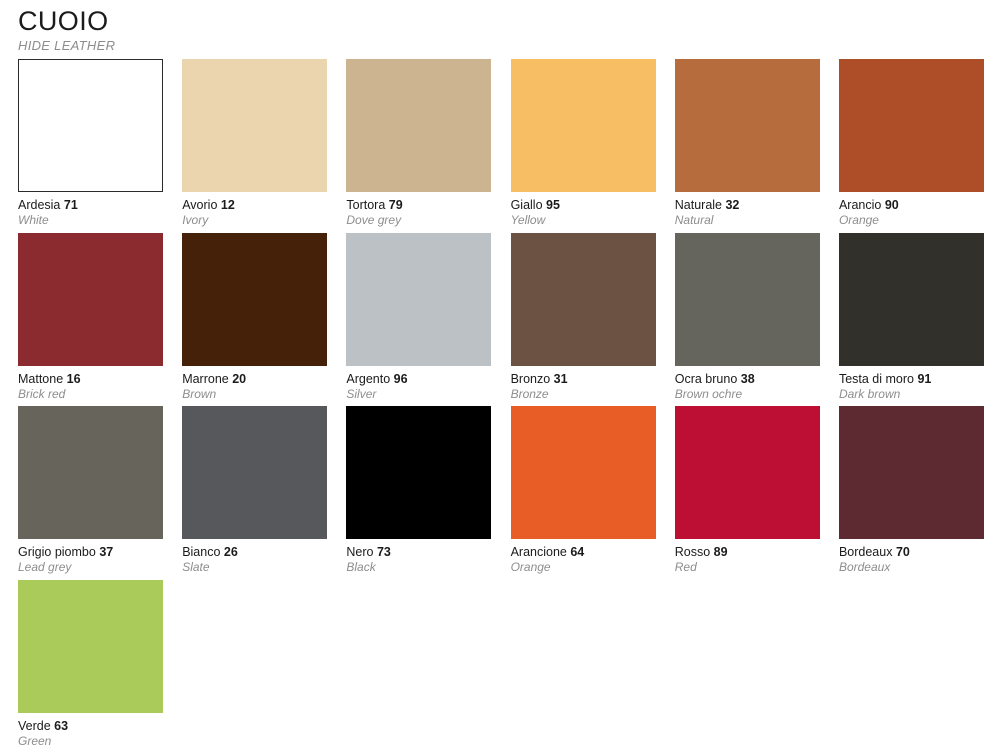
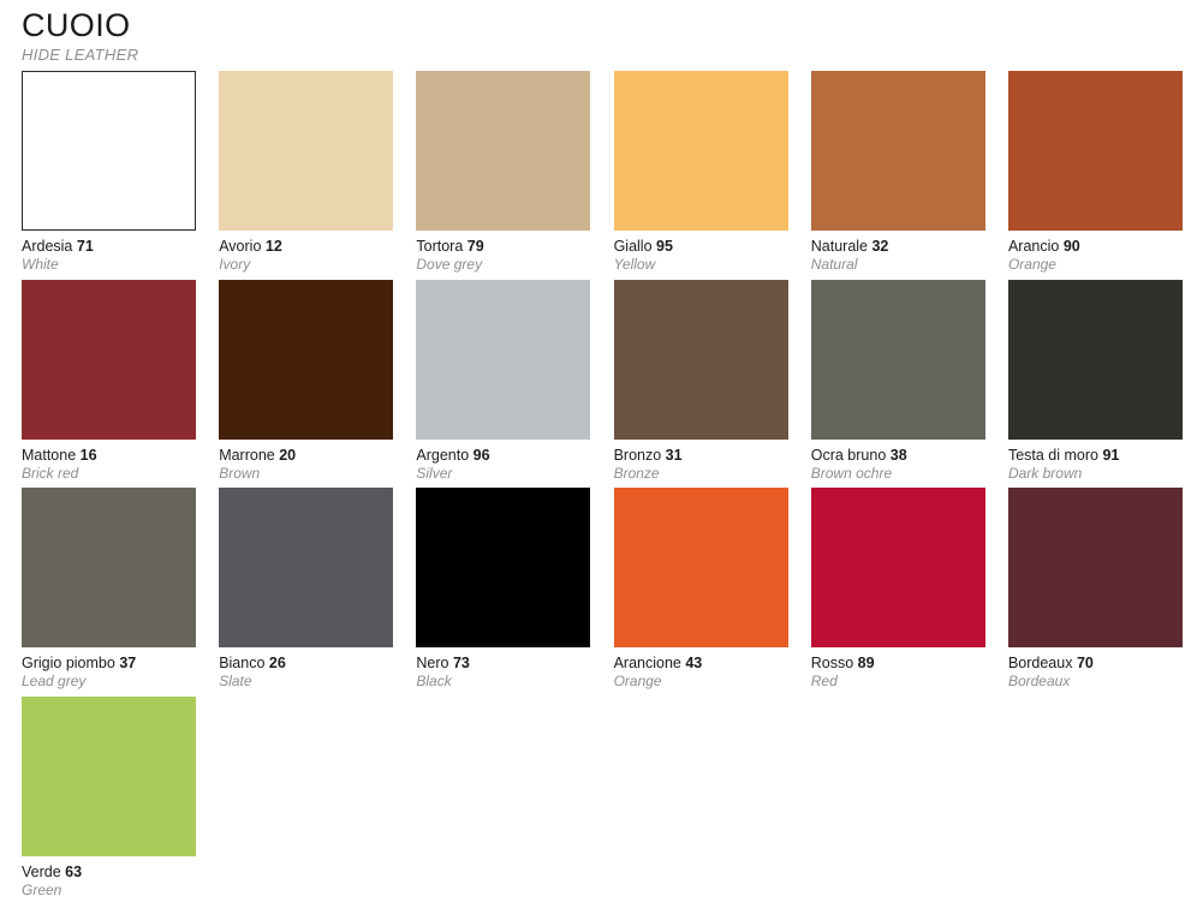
  CUOIO
  HIDE LEATHER
  Ardesia 71
  White
  Avorio 12
  Ivory
  Tortora 79
  Dove grey
  Giallo 95
  Yellow
  Naturale 32
  Natural
  Arancio 90
  Orange
  Mattone 16
  Brick red
  Marrone 20
  Brown
  Argento 96
  Silver
  Bronzo 31
  Bronze
  Ocra bruno 38
  Brown ochre
  Testa di moro 91
  Dark brown
  Grigio piombo 37
  Lead grey
  Bianco 26
  Slate
  Nero 73
  Black
- Arancione 64
+ Arancione 43
  Orange
  Rosso 89
  Red
  Bordeaux 70
  Bordeaux
  Verde 63
  Green
